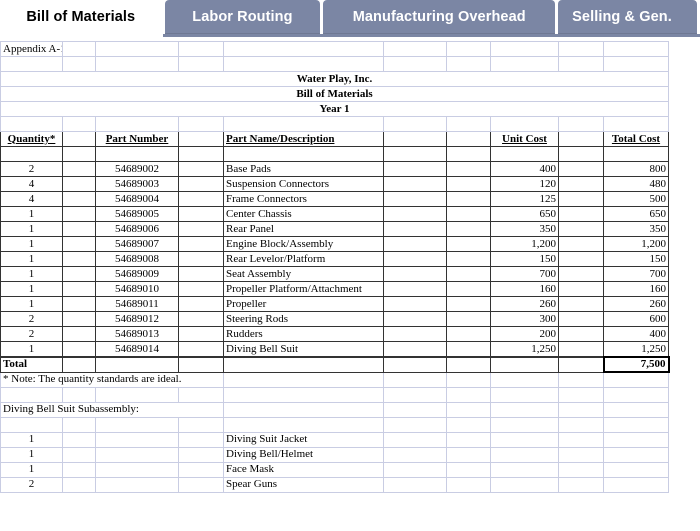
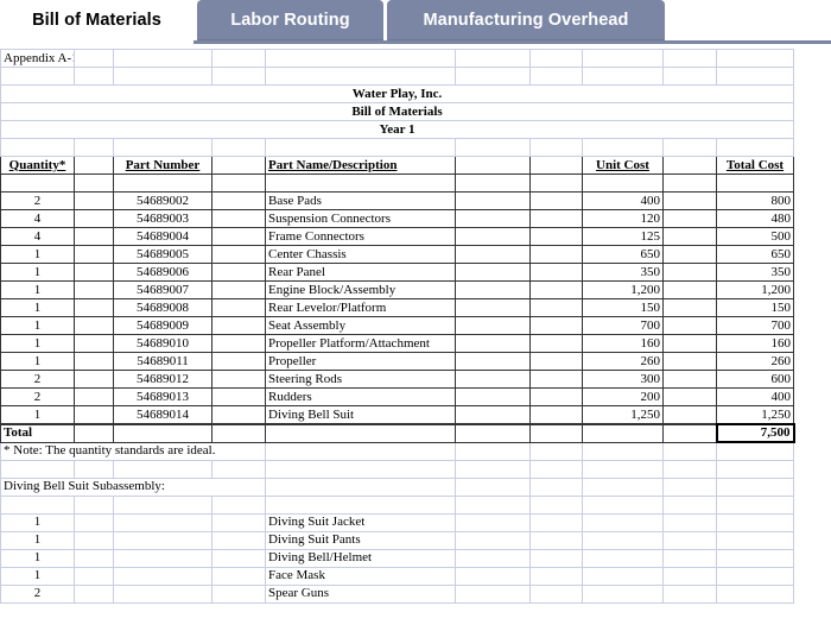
  Bill of Materials
  Labor Routing
  Manufacturing Overhead
- Selling & Gen.
  Appendix A-
  Water Play, Inc.
  Bill of Materials
  Year 1
  Quantity*		Part Number		Part Name/Description			Unit Cost		Total Cost
  2		54689002		Base Pads			400		800
  4		54689003		Suspension Connectors			120		480
  4		54689004		Frame Connectors			125		500
  1		54689005		Center Chassis			650		650
  1		54689006		Rear Panel			350		350
  1		54689007		Engine Block/Assembly			1,200		1,200
  1		54689008		Rear Levelor/Platform			150		150
  1		54689009		Seat Assembly			700		700
  1		54689010		Propeller Platform/Attachment			160		160
  1		54689011		Propeller			260		260
  2		54689012		Steering Rods			300		600
  2		54689013		Rudders			200		400
  1		54689014		Diving Bell Suit			1,250		1,250
  Total									7,500
  * Note: The quantity standards are ideal.
  Diving Bell Suit Subassembly:
  1				Diving Suit Jacket
+ 1				Diving Suit Pants
  1				Diving Bell/Helmet
  1				Face Mask
  2				Spear Guns
